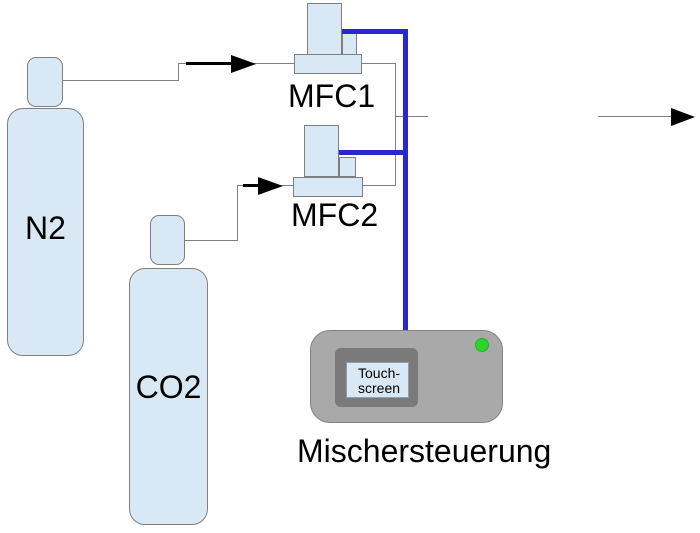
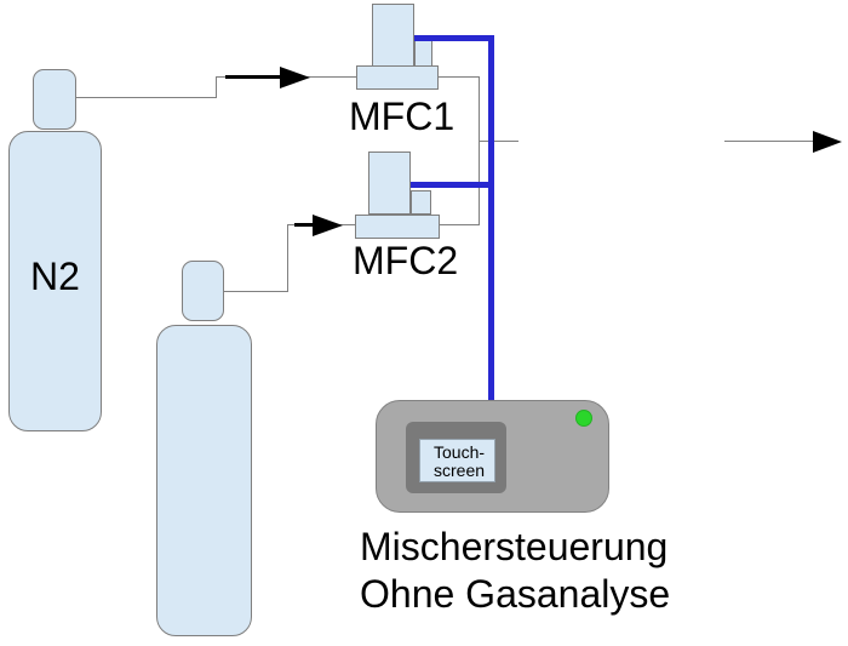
  N2
- CO2
  MFC1
  MFC2
  Touch-
  screen
  Mischersteuerung
+ Ohne Gasanalyse
